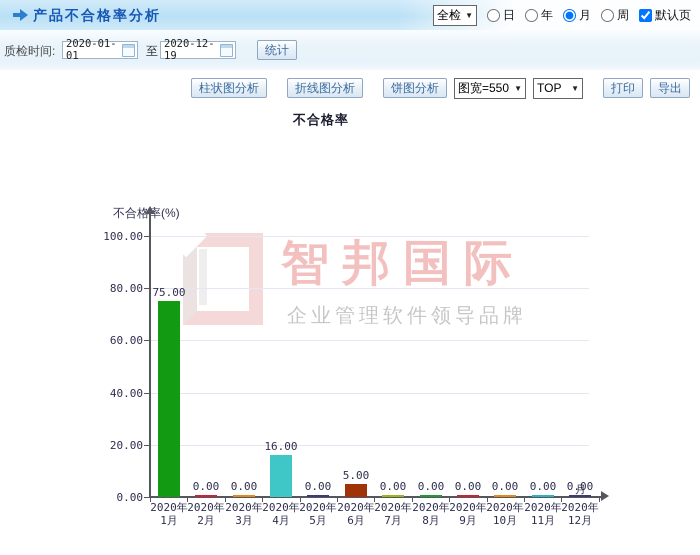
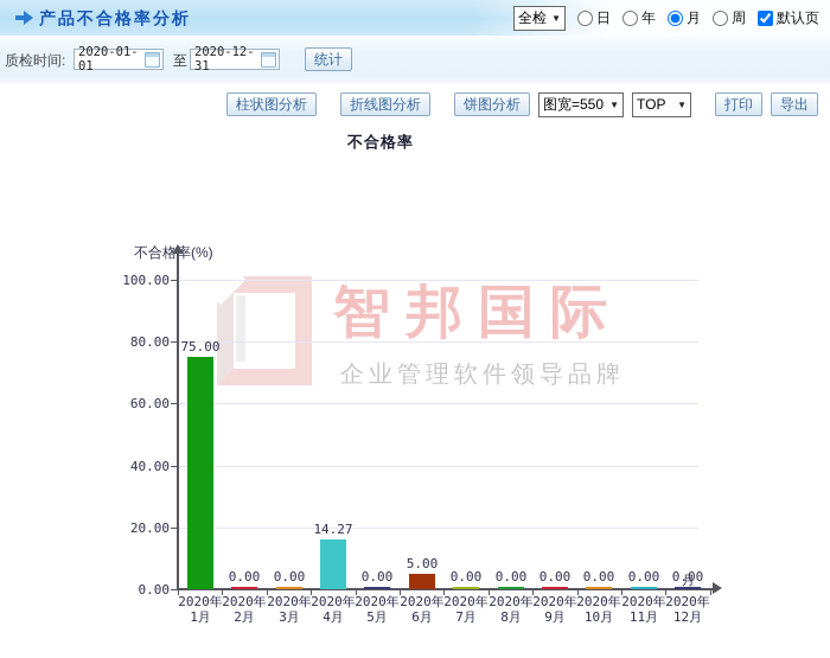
  产品不合格率分析
  全检
  ▼
  日
  年
  月
  周
  默认页
  质检时间:
  2020-01-01
  至
- 2020-12-19
+ 2020-12-31
  统计
  柱状图分析
  折线图分析
  饼图分析
  图宽=550
  ▼
  TOP
  ▼
  打印
  导出
  智邦国际
  企业管理软件领导品牌
  不合格率
  不合格率(%)
  0.00
  20.00
  40.00
  60.00
  80.00
  100.00
  75.00
  2020年
  1月
  0.00
  2020年
  2月
  0.00
  2020年
  3月
- 16.00
+ 14.27
  2020年
  4月
  0.00
  2020年
  5月
  5.00
  2020年
  6月
  0.00
  2020年
  7月
  0.00
  2020年
  8月
  0.00
  2020年
  9月
  0.00
  2020年
  10月
  0.00
  2020年
  11月
  0.00
  2020年
  12月
  月
